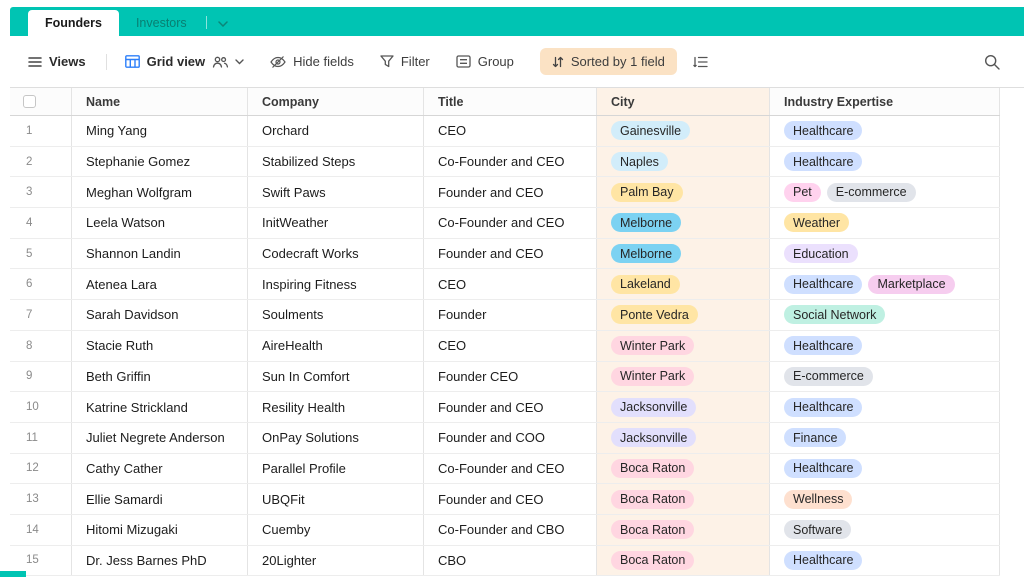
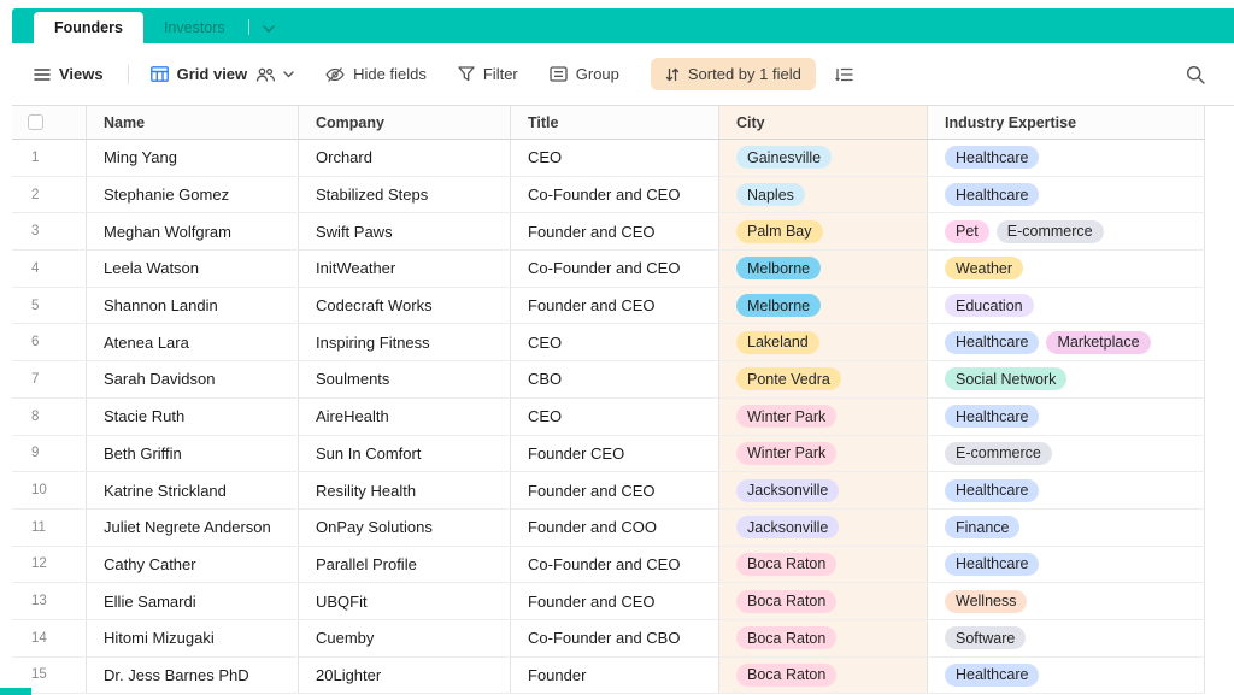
  Founders
  Investors
  Views
  Grid view
  Hide fields
  Filter
  Group
  Sorted by 1 field
  Name
  Company
  Title
  City
  Industry Expertise
  1
  Ming Yang
  Orchard
  CEO
  Gainesville
  Healthcare
  2
  Stephanie Gomez
  Stabilized Steps
  Co-Founder and CEO
  Naples
  Healthcare
  3
  Meghan Wolfgram
  Swift Paws
  Founder and CEO
  Palm Bay
  Pet
  E-commerce
  4
  Leela Watson
  InitWeather
  Co-Founder and CEO
  Melborne
  Weather
  5
  Shannon Landin
  Codecraft Works
  Founder and CEO
  Melborne
  Education
  6
  Atenea Lara
  Inspiring Fitness
  CEO
  Lakeland
  Healthcare
  Marketplace
  7
  Sarah Davidson
  Soulments
- Founder
+ CBO
  Ponte Vedra
  Social Network
  8
  Stacie Ruth
  AireHealth
  CEO
  Winter Park
  Healthcare
  9
  Beth Griffin
  Sun In Comfort
  Founder CEO
  Winter Park
  E-commerce
  10
  Katrine Strickland
  Resility Health
  Founder and CEO
  Jacksonville
  Healthcare
  11
  Juliet Negrete Anderson
  OnPay Solutions
  Founder and COO
  Jacksonville
  Finance
  12
  Cathy Cather
  Parallel Profile
  Co-Founder and CEO
  Boca Raton
  Healthcare
  13
  Ellie Samardi
  UBQFit
  Founder and CEO
  Boca Raton
  Wellness
  14
  Hitomi Mizugaki
  Cuemby
  Co-Founder and CBO
  Boca Raton
  Software
  15
  Dr. Jess Barnes PhD
  20Lighter
- CBO
+ Founder
  Boca Raton
  Healthcare
